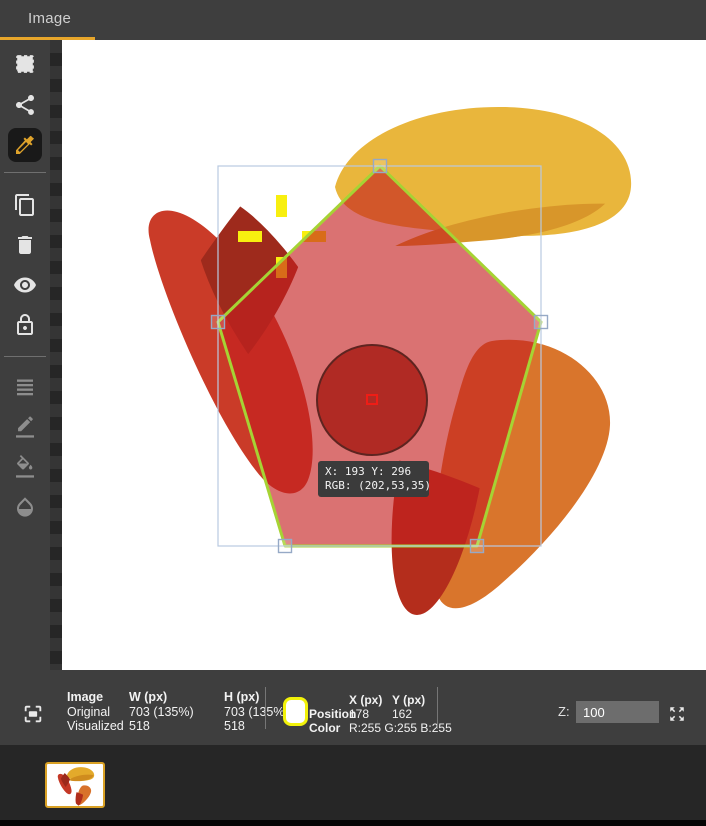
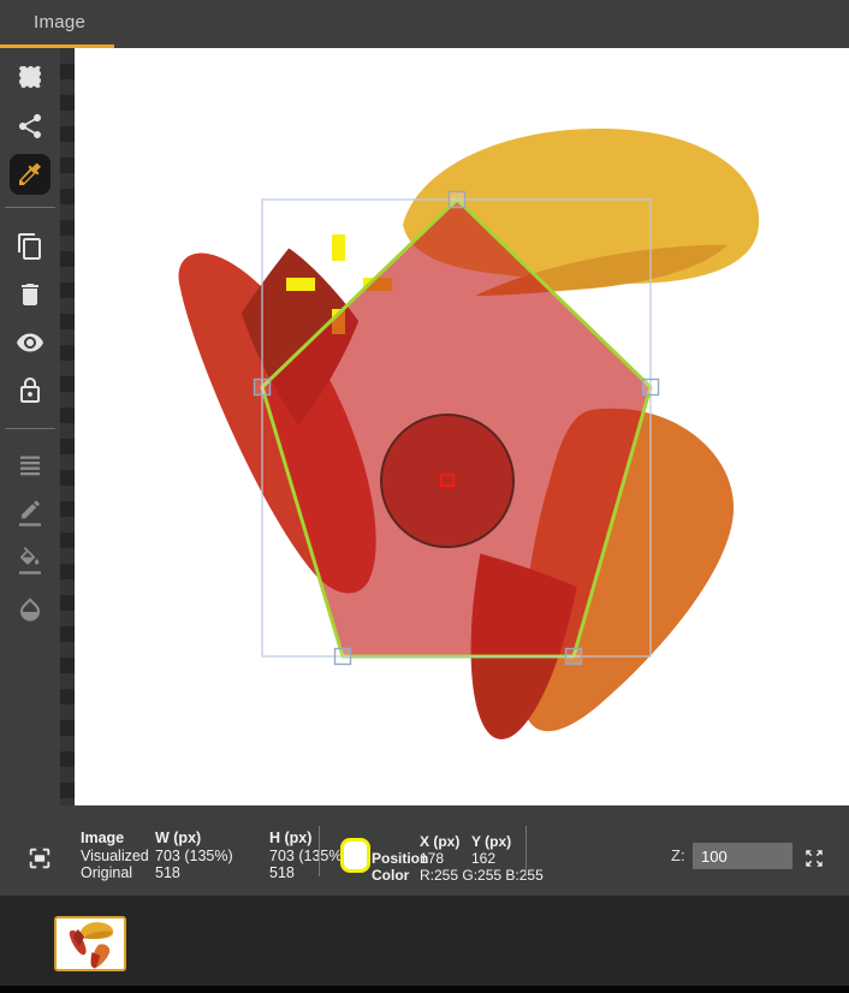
  Image
- X: 193 Y: 296
- RGB: (202,53,35)
  Image
  W (px)
  H (px)
- Original
+ Visualized
  703 (135%)
  703 (135%
- Visualized
+ Original
  518
  518
  X (px)
  Y (px)
  Positio
  178
  162
  Color
  R:255 G:255 B:255
  Z:
  100
